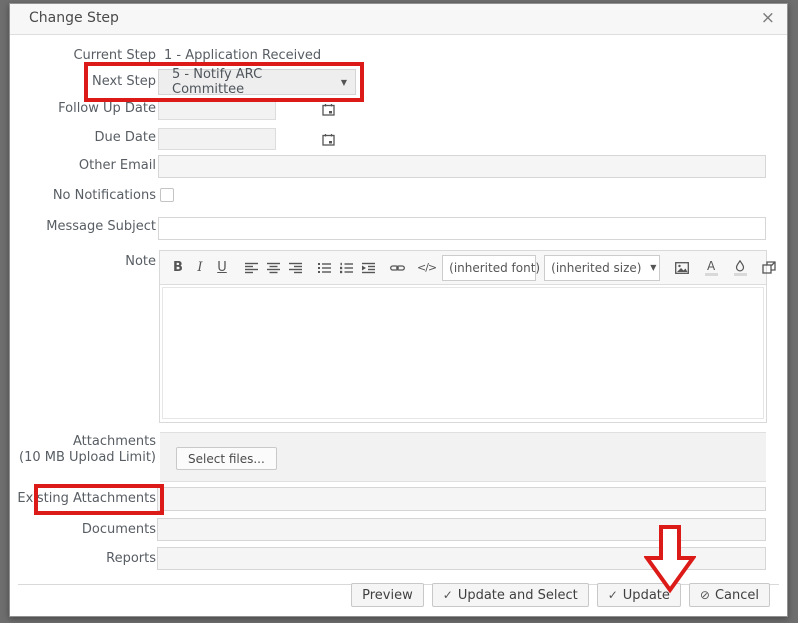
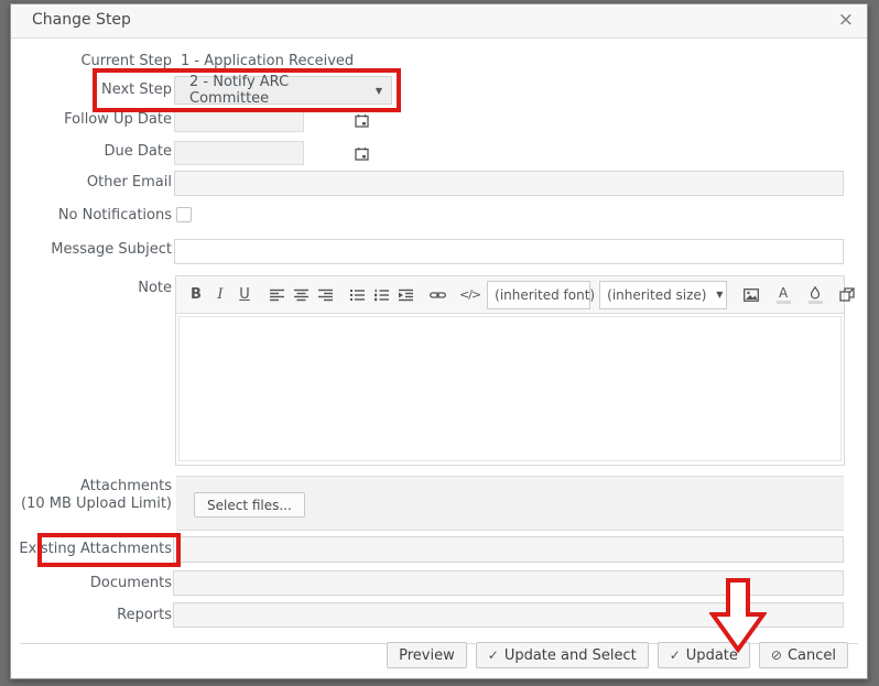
  Change Step
  ×
  Current Step
  1 - Application Received
  Next Step
- 5 - Notify ARC Committee
+ 2 - Notify ARC Committee
  ▼
  Follow Up Date
  Due Date
  Other Email
  No Notifications
  Message Subject
  Note
  B
  I
  U
  </>
  (inherited font)
  (inherited size)
  ▼
  A
  Attachments
  (10 MB Upload Limit)
  Select files...
  Existing Attachments
  Documents
  Reports
  Preview
  ✓
  Update and Select
  ✓
  Update
  ⊘
  Cancel
